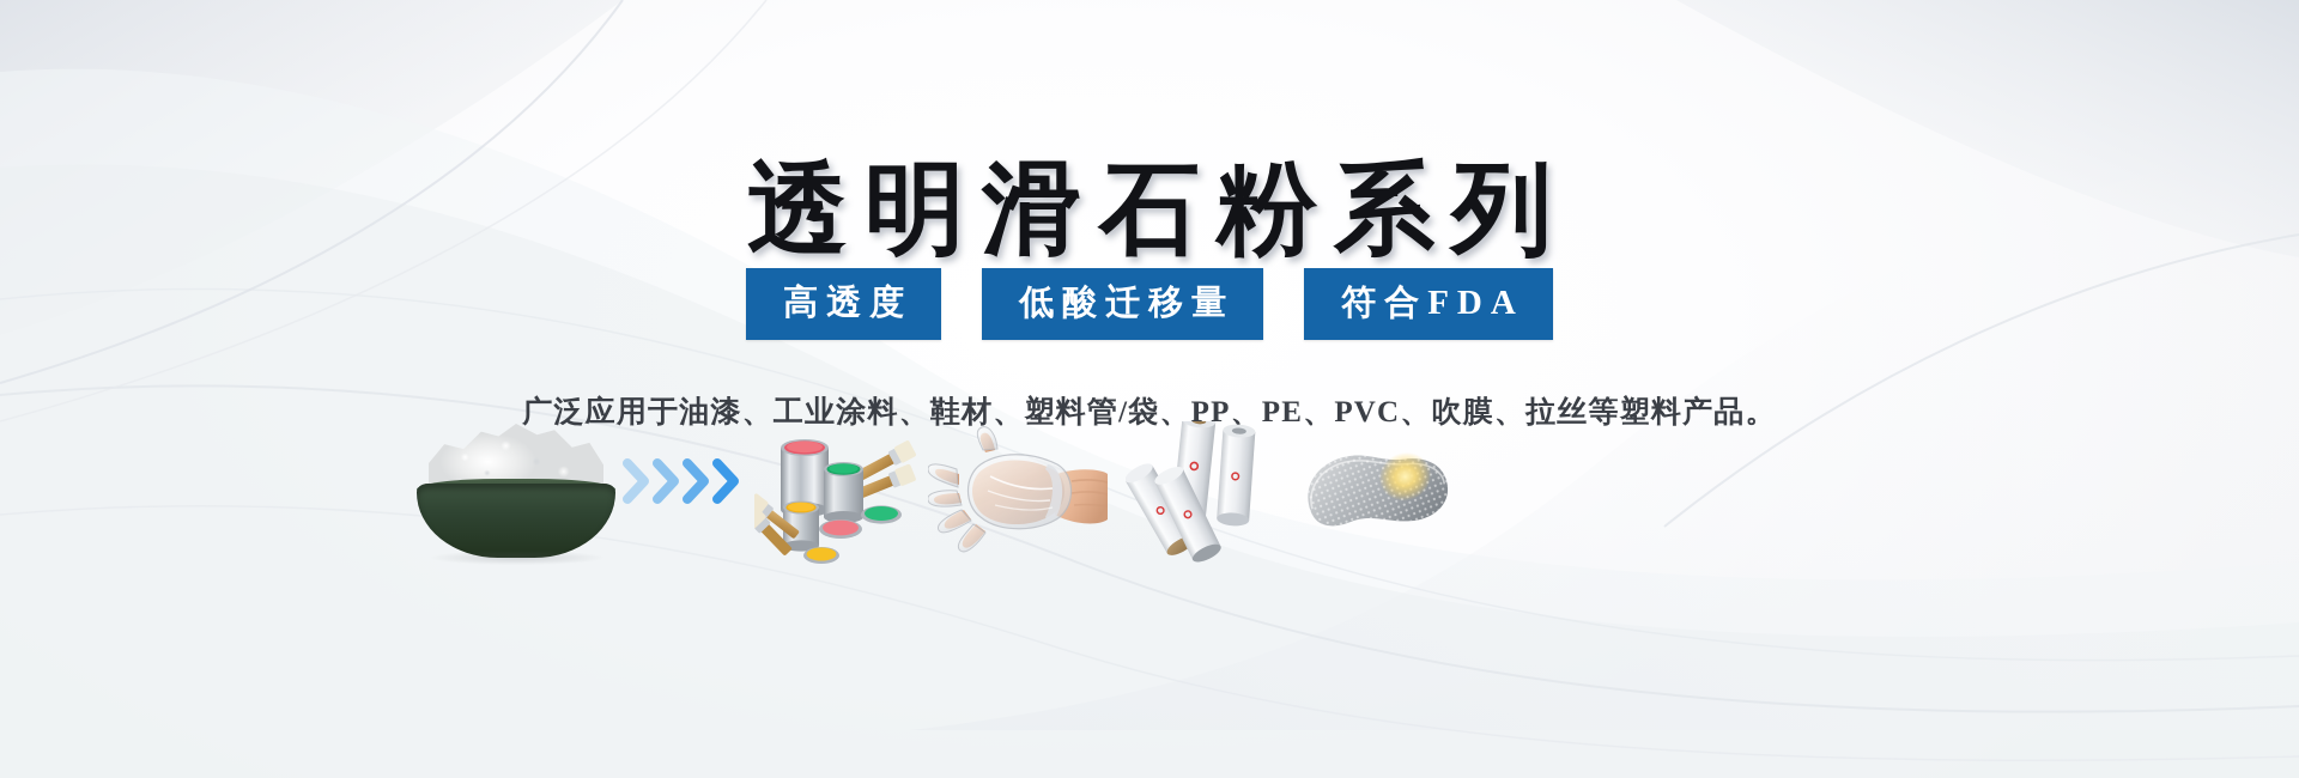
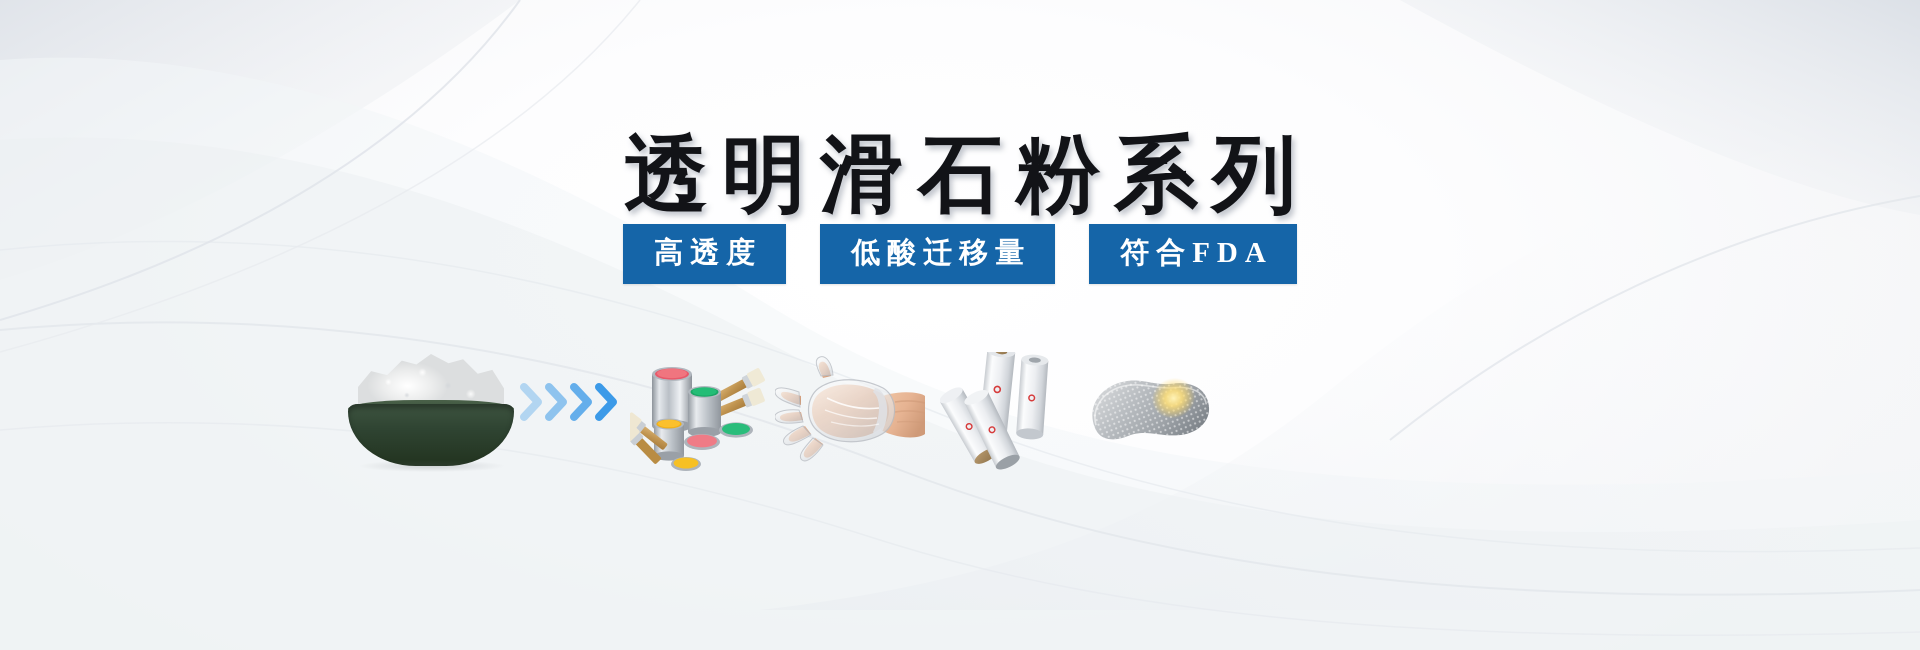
  透明滑石粉系列
  高透度
  低酸迁移量
  符合FDA
- 广泛应用于油漆、工业涂料、鞋材、塑料管/袋、PP、PE、PVC、吹膜、拉丝等塑料产品。
